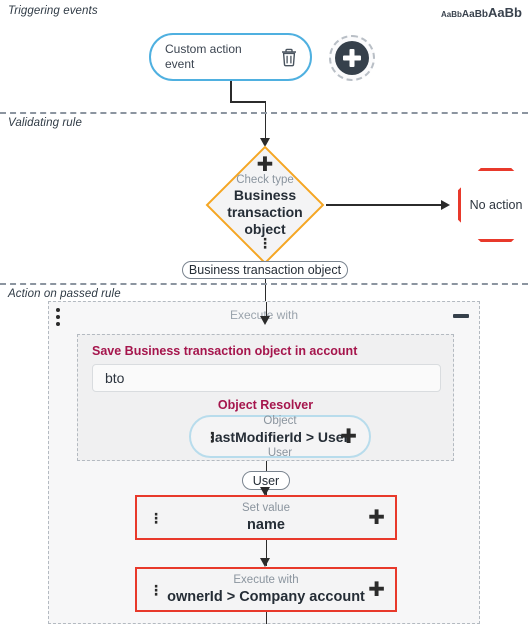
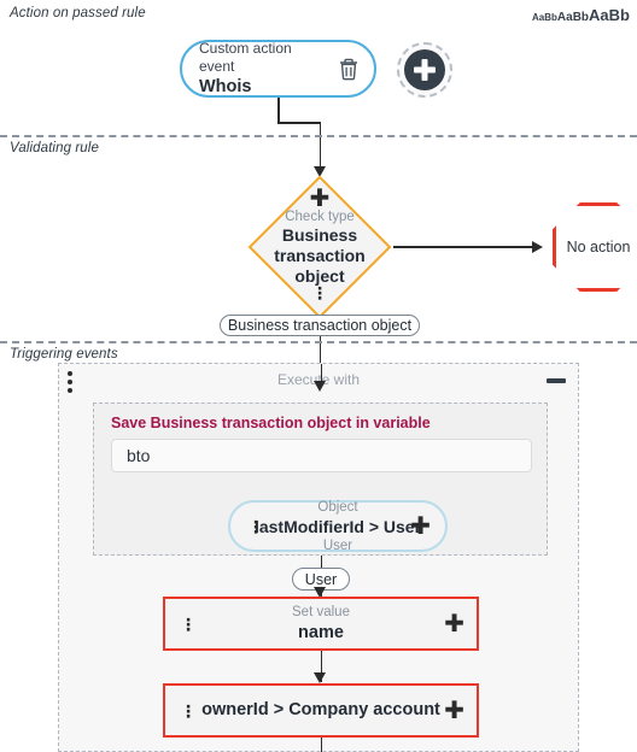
- Triggering events
+ Action on passed rule
  AaBbAaBbAaBb
  Custom action event
+ Whois
  Validating rule
  ✚
  Check type
  Business transaction object
  ⋮
  No action
  Business transaction object
- Action on passed rule
+ Triggering events
  Execue with
- Save Business transaction object in account
+ Save Business transaction object in variable
  bto
- Object Resolver
  ⋮
  Object
  lastModifierId > User
  User
  ✚
  User
  ⋮
  Set value
  name
  ✚
  ⋮
- Execute with
  ownerId > Company account
  ✚
